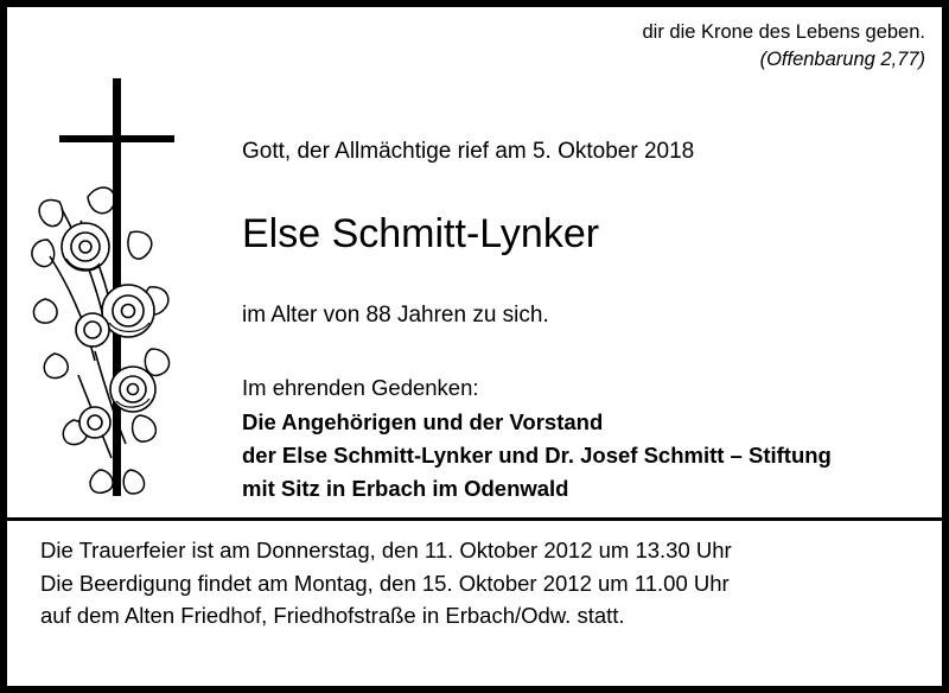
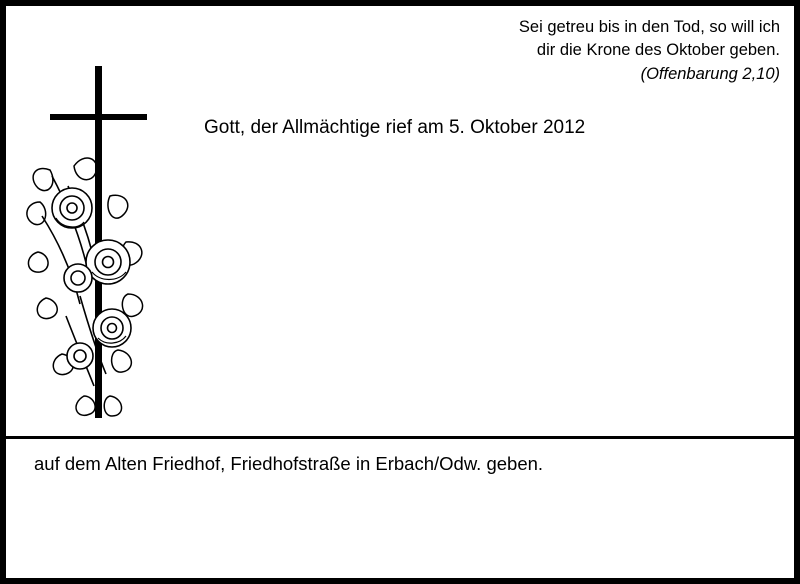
+ Sei getreu bis in den Tod, so will ich
- dir die Krone des Lebens geben.
+ dir die Krone des Oktober geben.
- (Offenbarung 2,77)
+ (Offenbarung 2,10)
- Gott, der Allmächtige rief am 5. Oktober 2018
+ Gott, der Allmächtige rief am 5. Oktober 2012
- Else Schmitt-Lynker
- im Alter von 88 Jahren zu sich.
- Im ehrenden Gedenken:
- Die Angehörigen und der Vorstand
- der Else Schmitt-Lynker und Dr. Josef Schmitt – Stiftung
- mit Sitz in Erbach im Odenwald
- Die Trauerfeier ist am Donnerstag, den 11. Oktober 2012 um 13.30 Uhr
- Die Beerdigung findet am Montag, den 15. Oktober 2012 um 11.00 Uhr
- auf dem Alten Friedhof, Friedhofstraße in Erbach/Odw. statt.
+ auf dem Alten Friedhof, Friedhofstraße in Erbach/Odw. geben.
